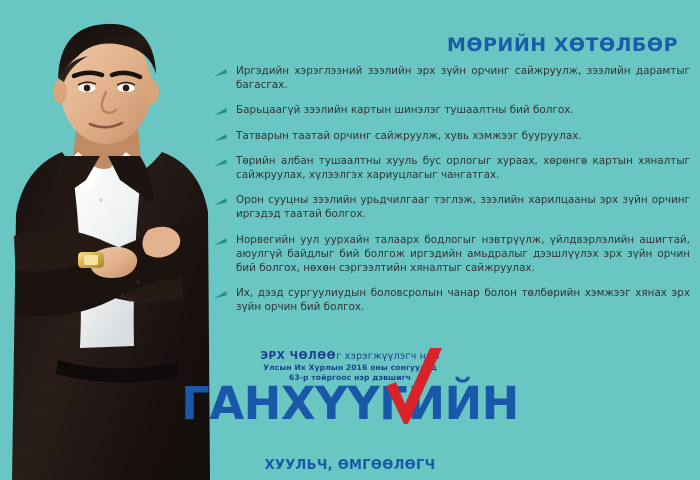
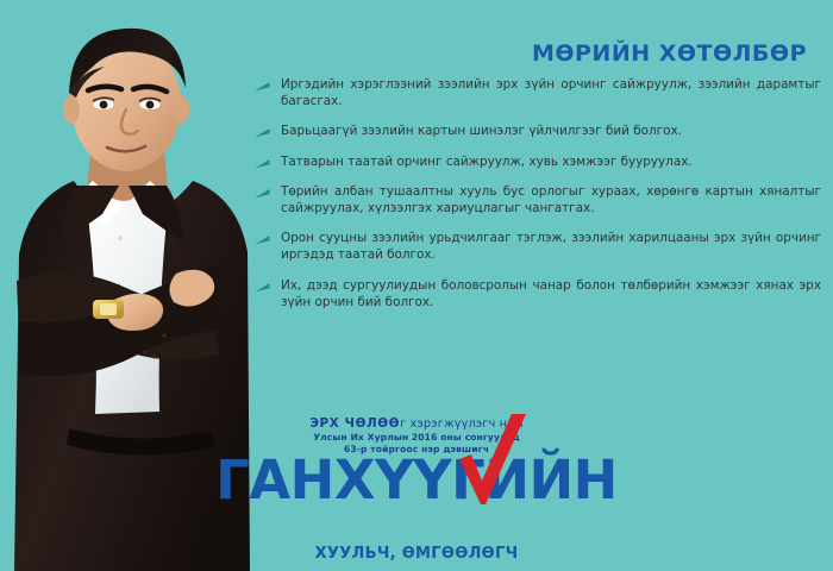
  МӨРИЙН ХӨТӨЛБӨР
  Иргэдийн хэрэглээний зээлийн эрх зүйн орчинг сайжруулж, зээлийн дарамтыг багасгах.
- Барьцаагүй зээлийн картын шинэлэг тушаалтны бий болгох.
+ Барьцаагүй зээлийн картын шинэлэг үйлчилгээг бий болгох.
  Татварын таатай орчинг сайжруулж, хувь хэмжээг бууруулах.
  Төрийн албан тушаалтны хууль бус орлогыг хураах, хөрөнгө картын хяналтыг сайжруулах, хүлээлгэх хариуцлагыг чангатгах.
  Орон сууцны зээлийн урьдчилгааг тэглэж, зээлийн харилцааны эрх зүйн орчинг иргэдэд таатай болгох.
- Норвегийн уул уурхайн талаарх бодлогыг нэвтрүүлж, үйлдвэрлэлийн ашигтай, аюулгүй байдлыг бий болгож иргэдийн амьдралыг дээшлүүлэх эрх зүйн орчин бий болгох, нөхөн сэргээлтийн хяналтыг сайжруулах.
  Их, дээд сургуулиудын боловсролын чанар болон төлбөрийн хэмжээг хянах эрх зүйн орчин бий болгох.
  ЭРХ ЧӨЛӨӨг хэрэгжүүлэгч н
  Улсын Их Хурлын 2016 оны сонгууд
  63-р тойргоос нэр дэвшигч
  ГАНХҮҮГИЙН
  ХУУЛЬЧ, ӨМГӨӨЛӨГЧ
